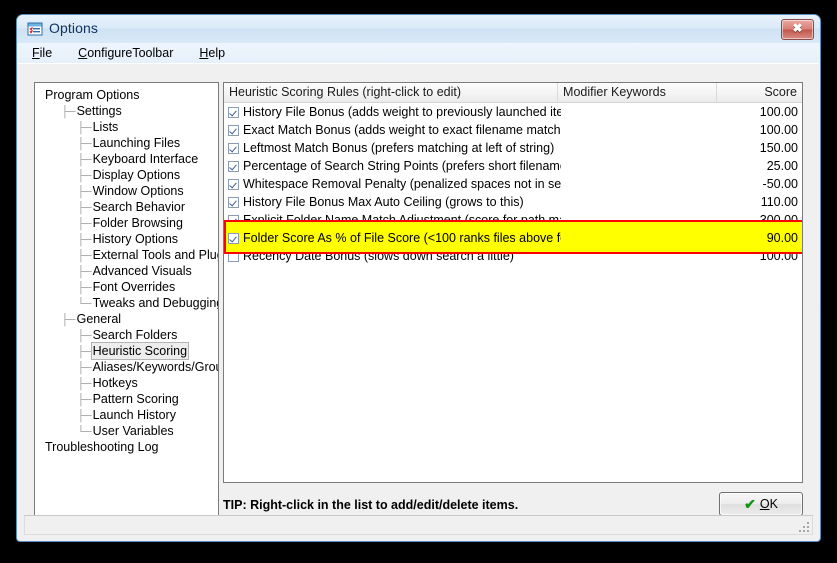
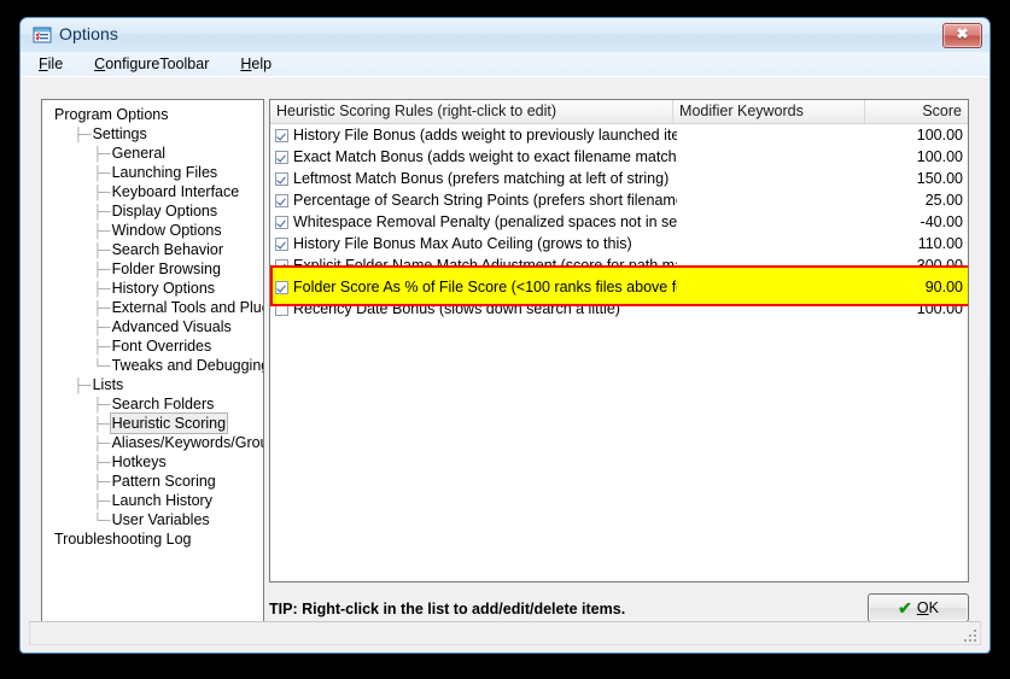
  Options
  ✖
  File
  ConfigureToolbar
  Help
  Program Options
  ├─ Settings
- ├─ Lists
+ ├─ General
  ├─ Launching Files
  ├─ Keyboard Interface
  ├─ Display Options
  ├─ Window Options
  ├─ Search Behavior
  ├─ Folder Browsing
  ├─ History Options
  ├─ External Tools and Plu
  ├─ Advanced Visuals
  ├─ Font Overrides
  └─ Tweaks and Debuggin
- ├─ General
+ ├─ Lists
  ├─ Search Folders
  ├─ Heuristic Scoring
  ├─ Aliases/Keywords/Gro
  ├─ Hotkeys
  ├─ Pattern Scoring
  ├─ Launch History
  └─ User Variables
  Troubleshooting Log
  Heuristic Scoring Rules (right-click to edit)
  Modifier Keywords
  Score
  History File Bonus (adds weight to previously launched ite
  100.00
  Exact Match Bonus (adds weight to exact filename match
  100.00
  Leftmost Match Bonus (prefers matching at left of string)
  150.00
  Percentage of Search String Points (prefers short filenam
  25.00
  Whitespace Removal Penalty (penalized spaces not in se
- -50.00
+ -40.00
  History File Bonus Max Auto Ceiling (grows to this)
  110.00
  Folder Score As % of File Score (<100 ranks files above f
  90.00
  Recency Date Bonus (slows down search a little)
  100.00
  TIP: Right-click in the list to add/edit/delete items.
  ✔
  OK
